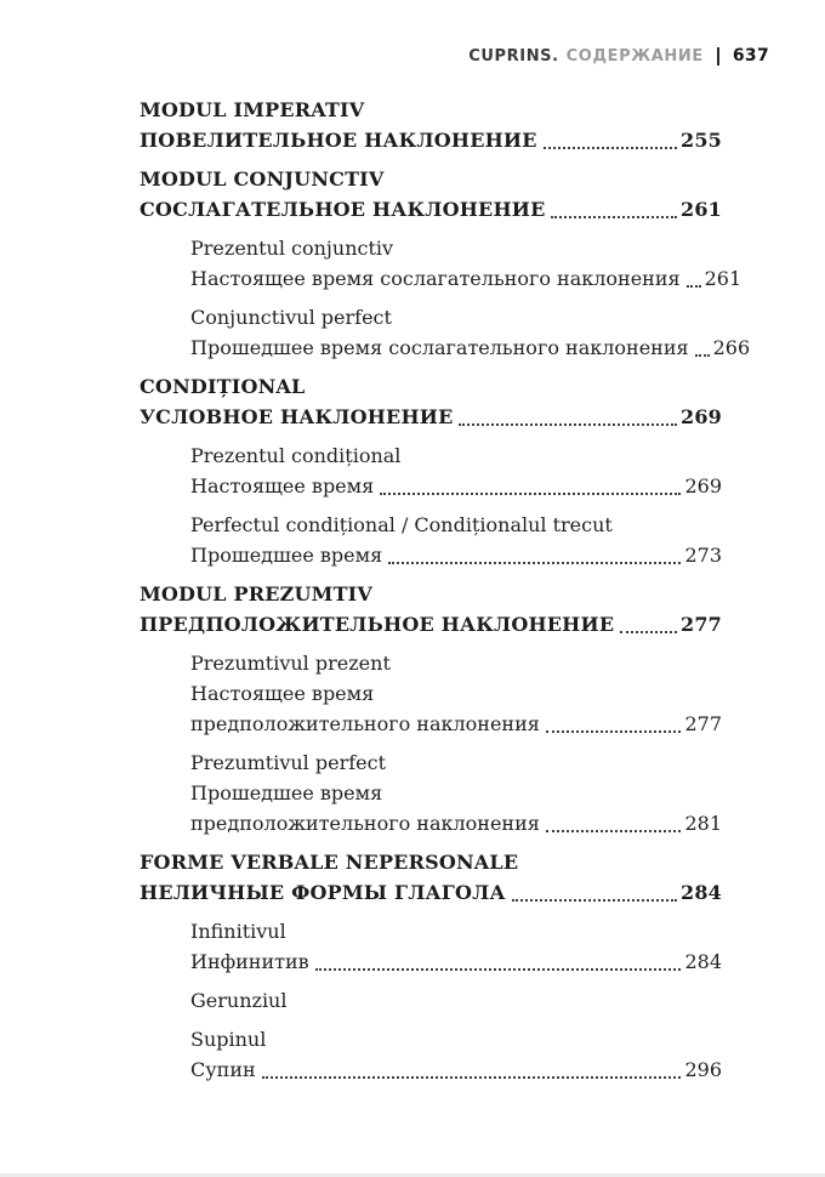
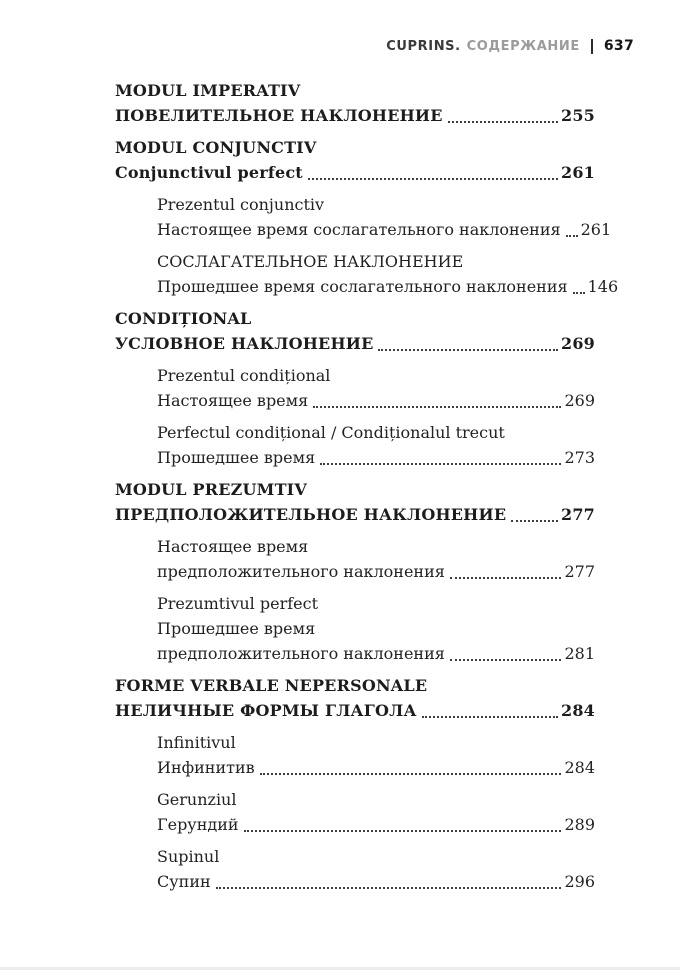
  CUPRINS.
  СОДЕРЖАНИЕ
  637
  MODUL IMPERATIV
  ПОВЕЛИТЕЛЬНОЕ НАКЛОНЕНИЕ
  255
  MODUL CONJUNCTIV
- СОСЛАГАТЕЛЬНОЕ НАКЛОНЕНИЕ
+ Conjunctivul perfect
  261
  Prezentul conjunctiv
  Настоящее время сослагательного наклонения
  261
- Conjunctivul perfect
+ СОСЛАГАТЕЛЬНОЕ НАКЛОНЕНИЕ
  Прошедшее время сослагательного наклонения
- 266
+ 146
  CONDIȚIONAL
  УСЛОВНОЕ НАКЛОНЕНИЕ
  269
  Prezentul condițional
  Настоящее время
  269
  Perfectul condițional / Condiționalul trecut
  Прошедшее время
  273
  MODUL PREZUMTIV
  ПРЕДПОЛОЖИТЕЛЬНОЕ НАКЛОНЕНИЕ
  277
- Prezumtivul prezent
  Настоящее время
  предположительного наклонения
  277
  Prezumtivul perfect
  Прошедшее время
  предположительного наклонения
  281
  FORME VERBALE NEPERSONALE
  НЕЛИЧНЫЕ ФОРМЫ ГЛАГОЛА
  284
  Infinitivul
  Инфинитив
  284
  Gerunziul
+ Герундий
+ 289
  Supinul
  Супин
  296
